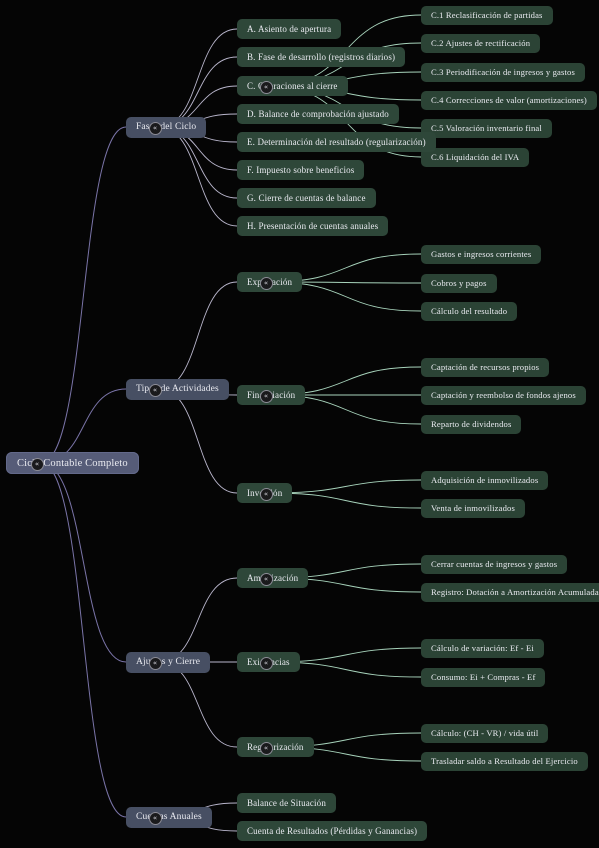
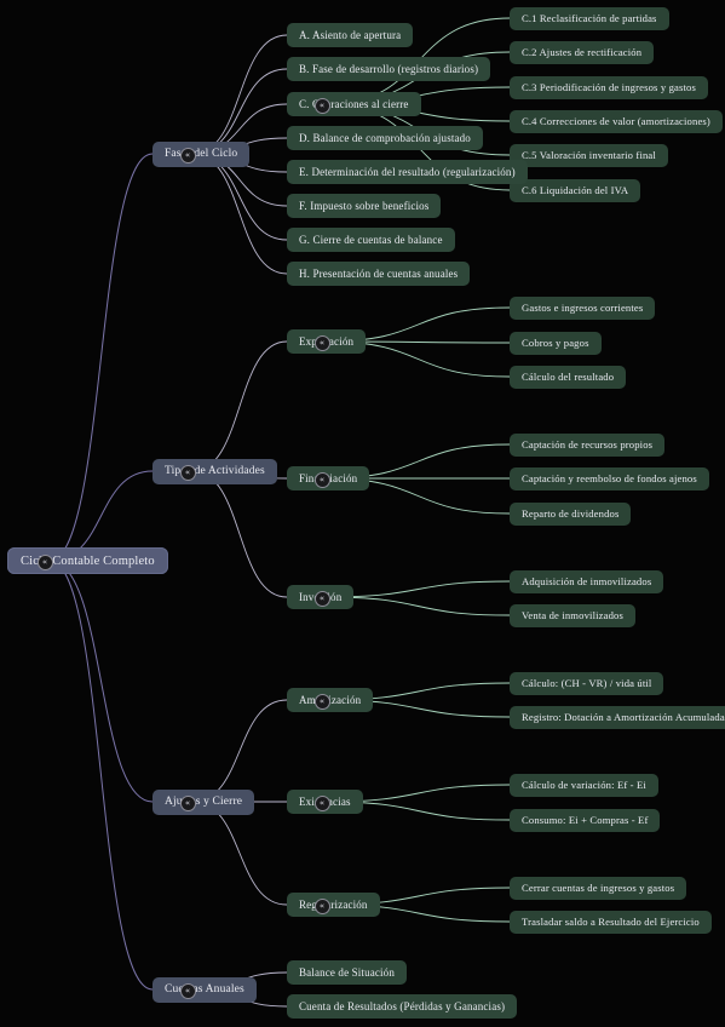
  Cic Contable Completo
  «
  Fas del Ciclo
  «
  A. Asiento de apertura
  B. Fase de desarrollo (registros diarios)
  C.raciones al cierre
  «
  C.1 Reclasificación de partidas
  C.2 Ajustes de rectificación
  C.3 Periodificación de ingresos y gastos
  C.4 Correcciones de valor (amortizaciones)
  C.5 Valoración inventario final
  C.6 Liquidación del IVA
  D. Balance de comprobación ajustado
  E. Determinación del resultado (regularización)
  F. Impuesto sobre beneficios
  G. Cierre de cuentas de balance
  H. Presentación de cuentas anuales
  Tip de Actividades
  «
  «
  Gastos e ingresos corrientes
  Cobros y pagos
  Cálculo del resultado
  Finiación
  «
  Captación de recursos propios
  Captación y reembolso de fondos ajenos
  Reparto de dividendos
  «
  Adquisición de inmovilizados
  Venta de inmovilizados
  Ajs y Cierre
  «
  Amización
  «
- Cerrar cuentas de ingresos y gastos
+ Cálculo: (CH - VR) / vida útil
  Registro: Dotación a Amortización Acumulada
  Exincias
  «
  Cálculo de variación: Ef - Ei
  Consumo: Ei + Compras - Ef
  Rerización
  «
- Cálculo: (CH - VR) / vida útil
+ Cerrar cuentas de ingresos y gastos
  Trasladar saldo a Resultado del Ejercicio
  Cuas Anuales
  «
  Balance de Situación
  Cuenta de Resultados (Pérdidas y Ganancias)
